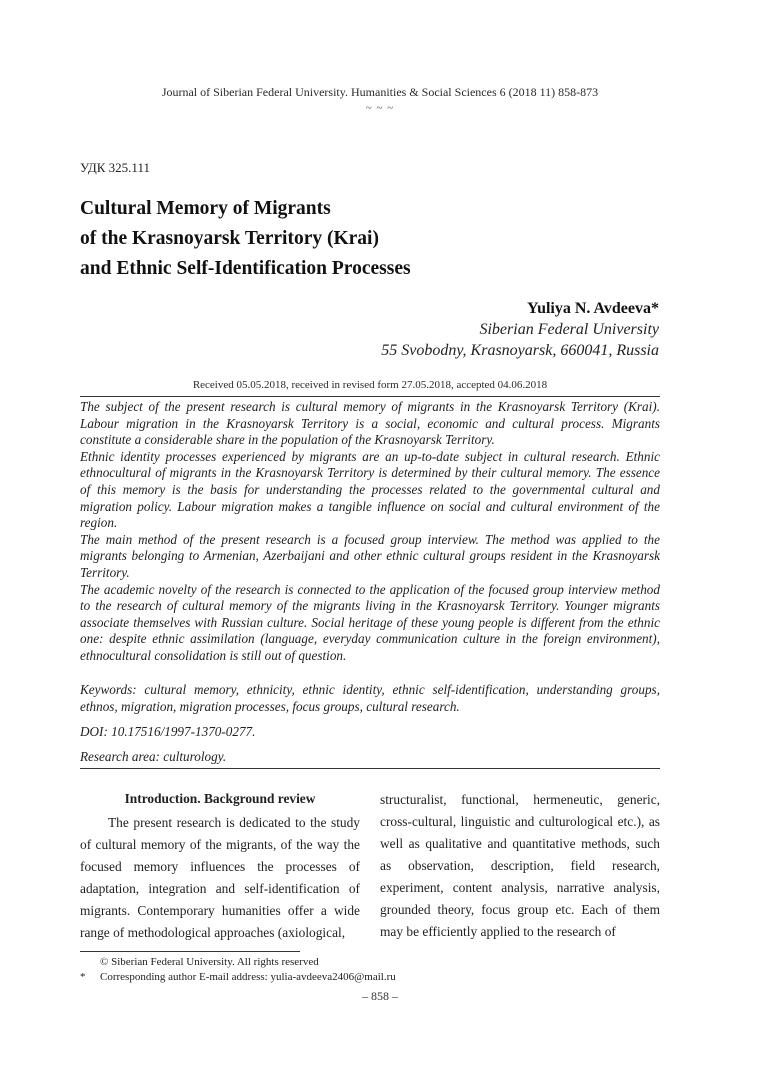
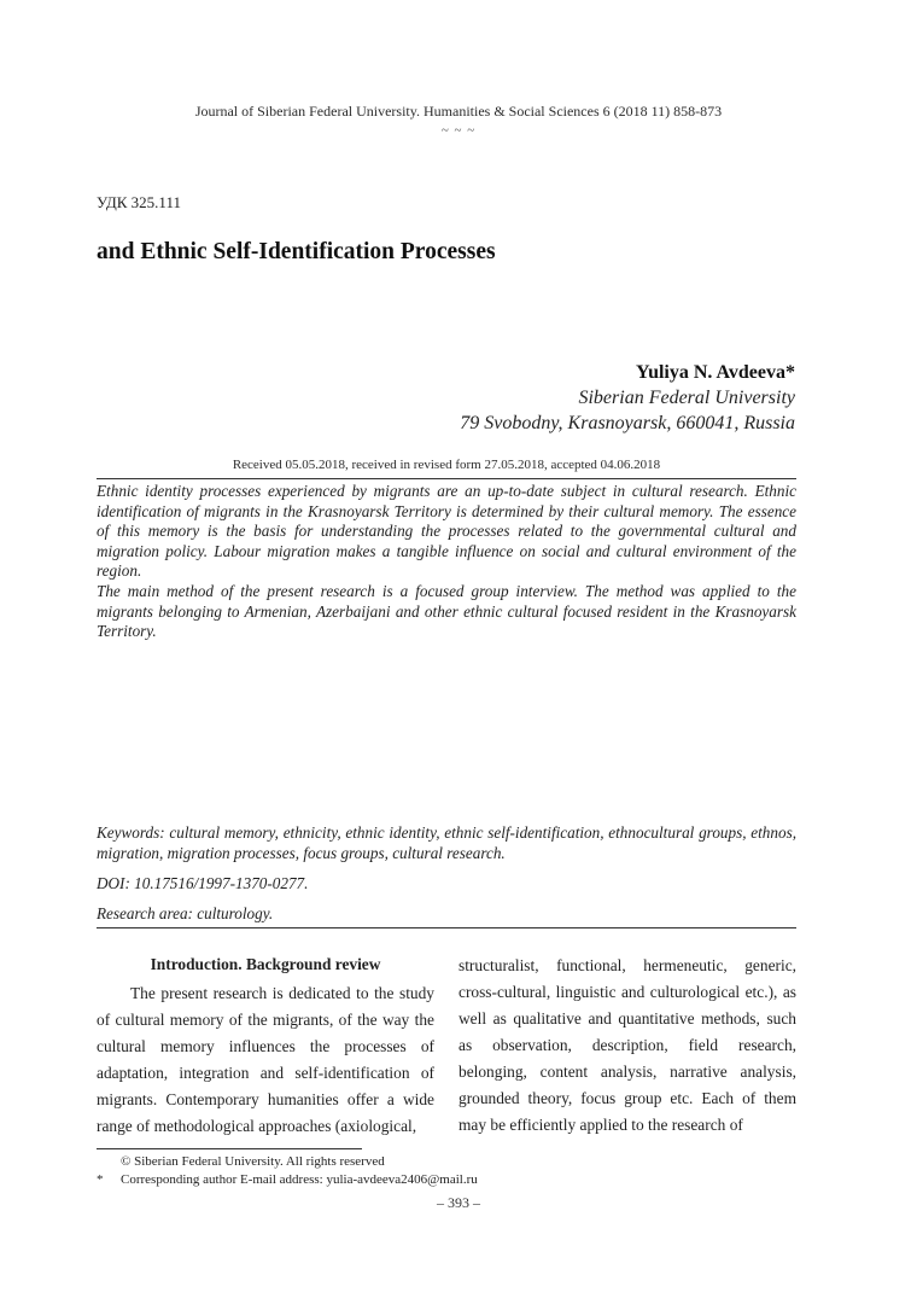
  Journal of Siberian Federal University. Humanities & Social Sciences 6 (2018 11) 858-873
  ~ ~ ~
  УДК 325.111
- Cultural Memory of Migrants
- of the Krasnoyarsk Territory (Krai)
  and Ethnic Self-Identification Processes
  Yuliya N. Avdeeva*
  Siberian Federal University
- 55 Svobodny, Krasnoyarsk, 660041, Russia
+ 79 Svobodny, Krasnoyarsk, 660041, Russia
  Received 05.05.2018, received in revised form 27.05.2018, accepted 04.06.2018
- The subject of the present research is cultural memory of migrants in the Krasnoyarsk Territory (Krai). Labour migration in the Krasnoyarsk Territory is a social, economic and cultural process. Migrants constitute a considerable share in the population of the Krasnoyarsk Territory.
- Ethnic identity processes experienced by migrants are an up-to-date subject in cultural research. Ethnic ethnocultural of migrants in the Krasnoyarsk Territory is determined by their cultural memory. The essence of this memory is the basis for understanding the processes related to the governmental cultural and migration policy. Labour migration makes a tangible influence on social and cultural environment of the region.
+ Ethnic identity processes experienced by migrants are an up-to-date subject in cultural research. Ethnic identification of migrants in the Krasnoyarsk Territory is determined by their cultural memory. The essence of this memory is the basis for understanding the processes related to the governmental cultural and migration policy. Labour migration makes a tangible influence on social and cultural environment of the region.
- The main method of the present research is a focused group interview. The method was applied to the migrants belonging to Armenian, Azerbaijani and other ethnic cultural groups resident in the Krasnoyarsk Territory.
+ The main method of the present research is a focused group interview. The method was applied to the migrants belonging to Armenian, Azerbaijani and other ethnic cultural focused resident in the Krasnoyarsk Territory.
- The academic novelty of the research is connected to the application of the focused group interview method to the research of cultural memory of the migrants living in the Krasnoyarsk Territory. Younger migrants associate themselves with Russian culture. Social heritage of these young people is different from the ethnic one: despite ethnic assimilation (language, everyday communication culture in the foreign environment), ethnocultural consolidation is still out of question.
- Keywords: cultural memory, ethnicity, ethnic identity, ethnic self-identification, understanding groups, ethnos, migration, migration processes, focus groups, cultural research.
+ Keywords: cultural memory, ethnicity, ethnic identity, ethnic self-identification, ethnocultural groups, ethnos, migration, migration processes, focus groups, cultural research.
  DOI: 10.17516/1997-1370-0277.
  Research area: culturology.
  Introduction. Background review
- The present research is dedicated to the study of cultural memory of the migrants, of the way the focused memory influences the processes of adaptation, integration and self-identification of migrants. Contemporary humanities offer a wide range of methodological approaches (axiological,
+ The present research is dedicated to the study of cultural memory of the migrants, of the way the cultural memory influences the processes of adaptation, integration and self-identification of migrants. Contemporary humanities offer a wide range of methodological approaches (axiological,
- structuralist, functional, hermeneutic, generic, cross-cultural, linguistic and culturological etc.), as well as qualitative and quantitative methods, such as observation, description, field research, experiment, content analysis, narrative analysis, grounded theory, focus group etc. Each of them may be efficiently applied to the research of
+ structuralist, functional, hermeneutic, generic, cross-cultural, linguistic and culturological etc.), as well as qualitative and quantitative methods, such as observation, description, field research, belonging, content analysis, narrative analysis, grounded theory, focus group etc. Each of them may be efficiently applied to the research of
  © Siberian Federal University. All rights reserved
  *
  Corresponding author E-mail address: yulia-avdeeva2406@mail.ru
- – 858 –
+ – 393 –
